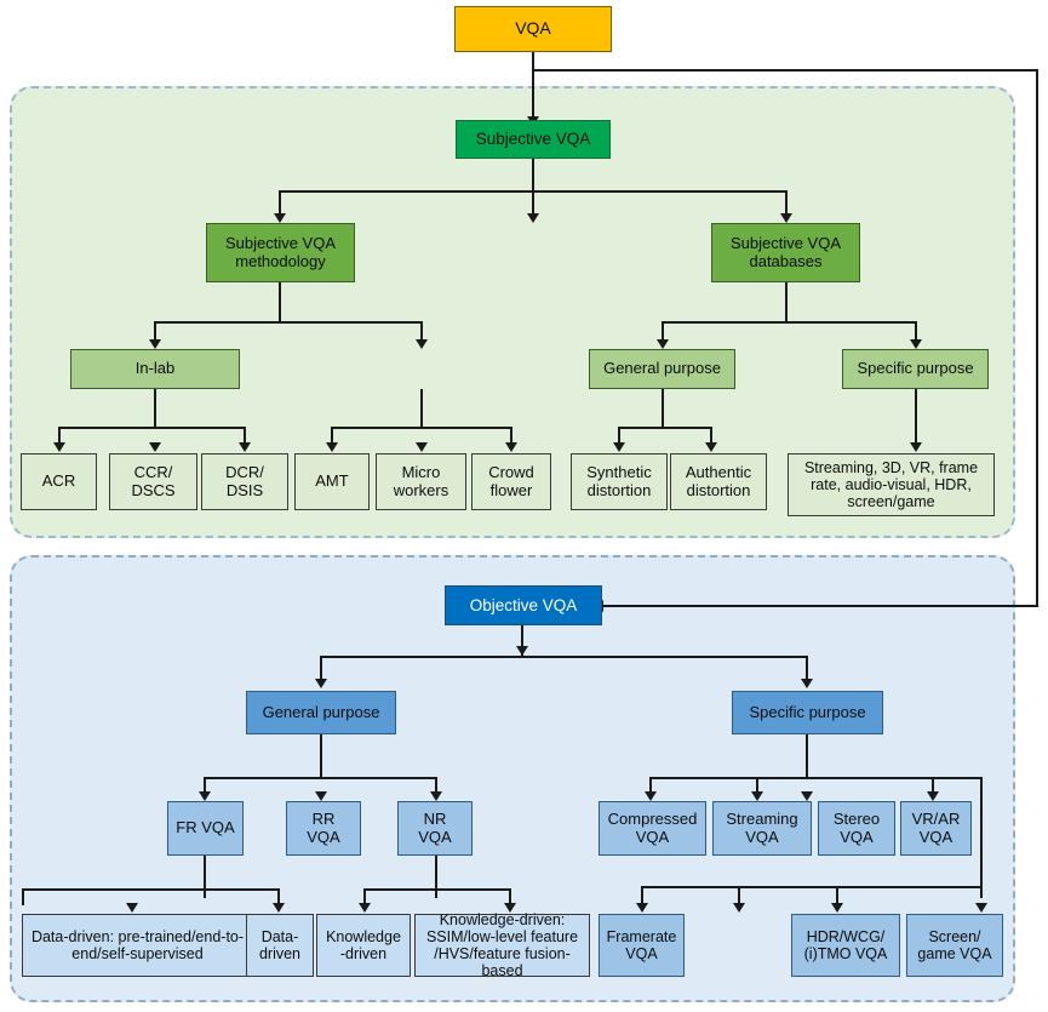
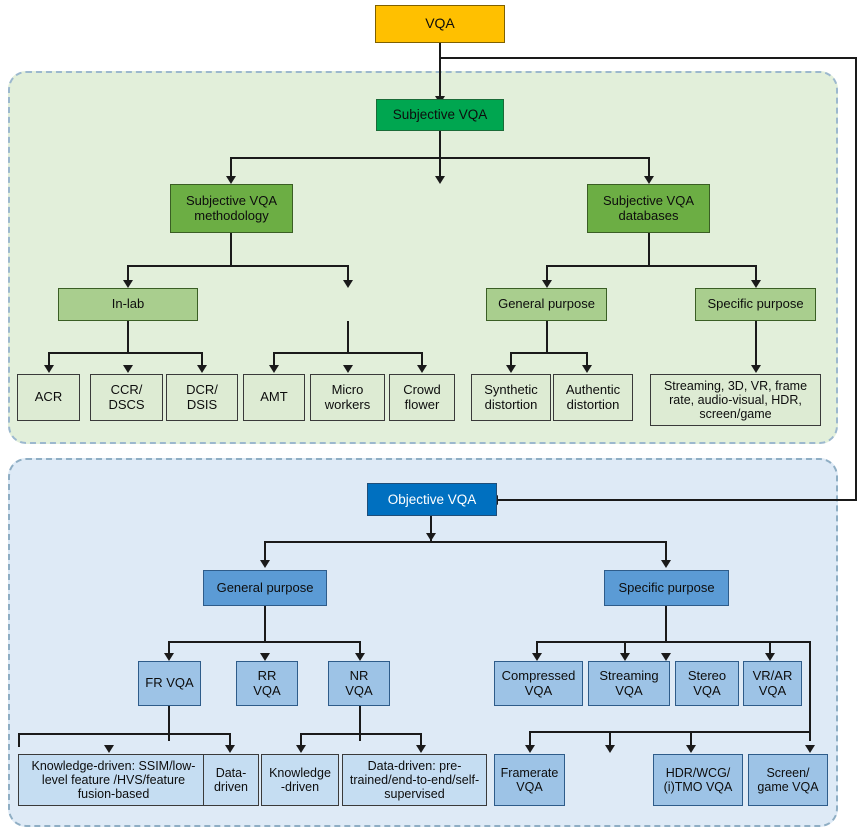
  VQA
  Subjective VQA
  Subjective VQA
  methodology
  Subjective VQA
  databases
  In-lab
  General purpose
  Specific purpose
  ACR
  CCR/
  DSCS
  DCR/
  DSIS
  AMT
  Micro
  workers
  Crowd
  flower
  Synthetic
  distortion
  Authentic
  distortion
  Streaming, 3D, VR, frame rate, audio-visual, HDR, screen/game
  Objective VQA
  General purpose
  Specific purpose
  FR VQA
  RR
  VQA
  NR
  VQA
  Compressed
  VQA
  Streaming
  VQA
  Stereo
  VQA
  VR/AR
  VQA
- Data-driven: pre-trained/end-to-end/self-supervised
+ Knowledge-driven: SSIM/low-level feature /HVS/feature fusion-based
  Data-
  driven
  Knowledge
  -driven
- Knowledge-driven: SSIM/low-level feature /HVS/feature fusion-based
+ Data-driven: pre-trained/end-to-end/self-supervised
  Framerate
  VQA
  HDR/WCG/
  (i)TMO VQA
  Screen/
  game VQA
